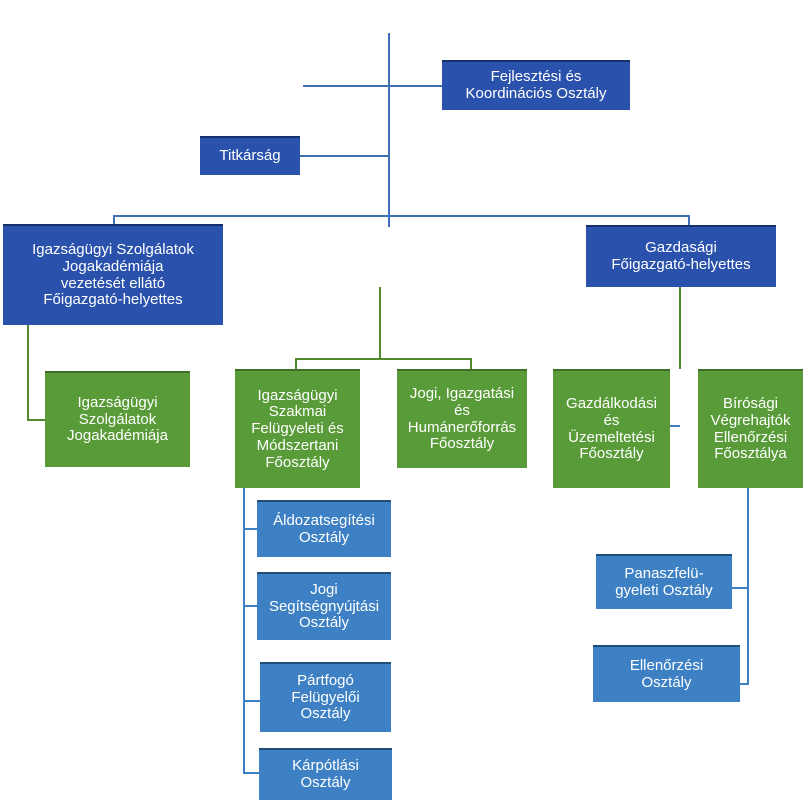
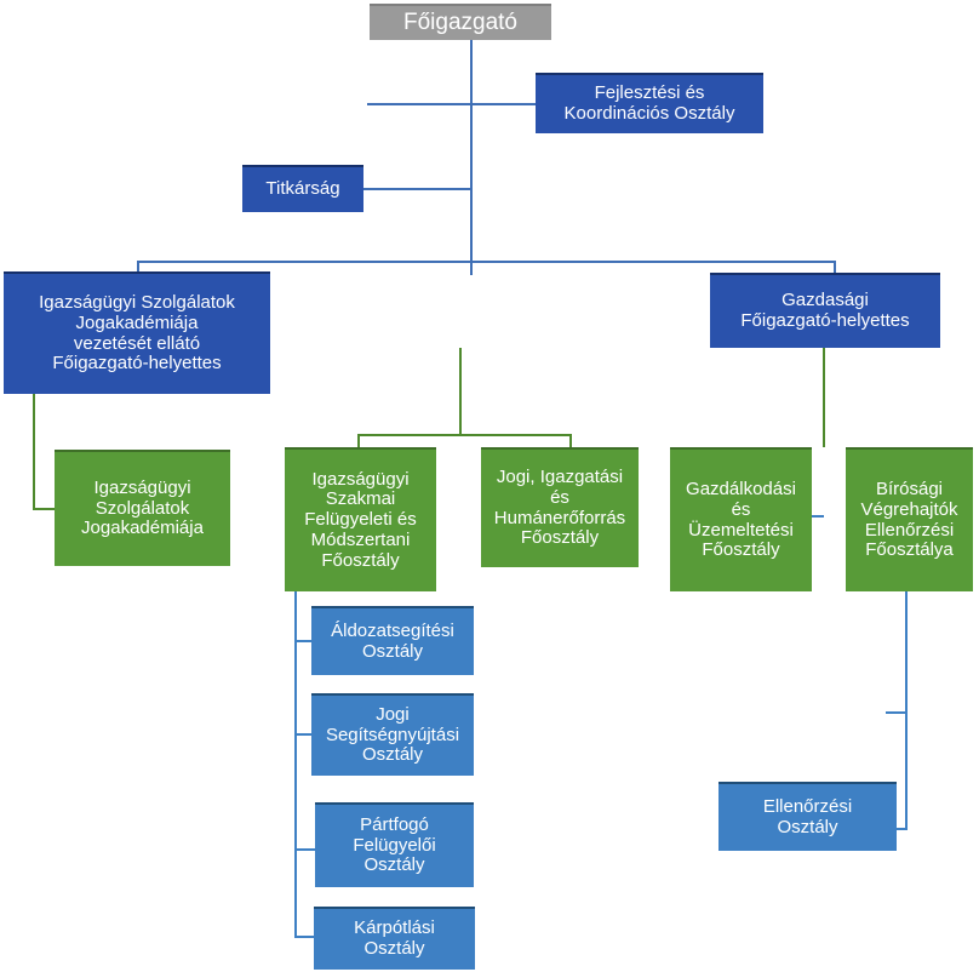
+ Főigazgató
  Fejlesztési és
  Koordinációs Osztály
  Titkárság
  Igazságügyi Szolgálatok
  Jogakadémiája
  vezetését ellátó
  Főigazgató-helyettes
  Gazdasági
  Főigazgató-helyettes
  Igazságügyi
  Szolgálatok
  Jogakadémiája
  Igazságügyi
  Szakmai
  Felügyeleti és
  Módszertani
  Főosztály
  Jogi, Igazgatási
  és
  Humánerőforrás
  Főosztály
  Gazdálkodási
  és
  Üzemeltetési
  Főosztály
  Bírósági
  Végrehajtók
  Ellenőrzési
  Főosztálya
  Áldozatsegítési
  Osztály
  Jogi
  Segítségnyújtási
  Osztály
  Pártfogó
  Felügyelői
  Osztály
  Kárpótlási
  Osztály
- Panaszfelü-
- gyeleti Osztály
  Ellenőrzési
  Osztály
